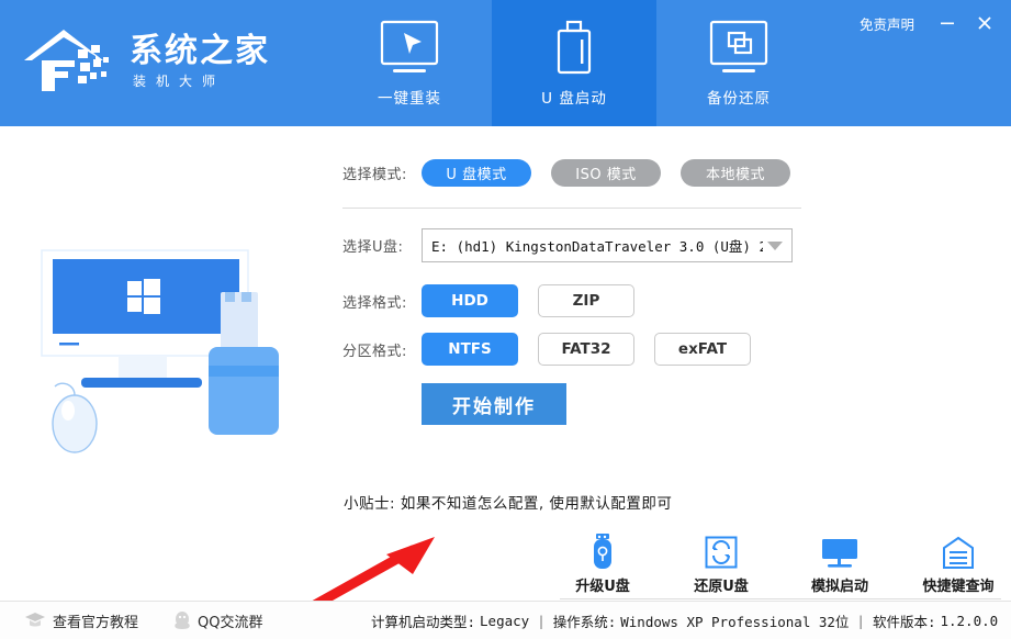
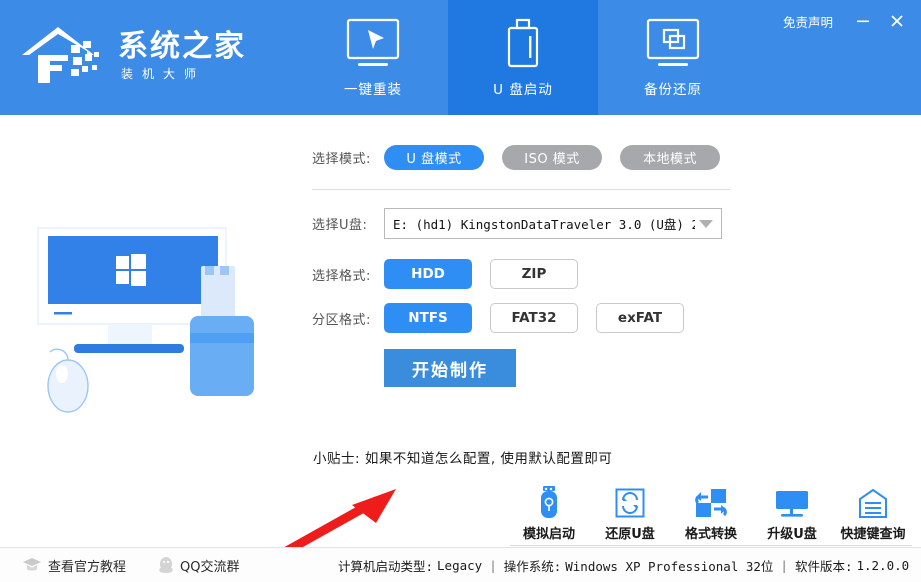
  系统之家
  装机大师
  一键重装
  U 盘启动
  备份还原
  免责声明
  选择模式:
  U 盘模式
  ISO 模式
  本地模式
  选择U盘:
  E: (hd1) KingstonDataTraveler 3.0 (U盘)
  选择格式:
  HDD
  ZIP
  分区格式:
  NTFS
  FAT32
  exFAT
  开始制作
  小贴士: 如果不知道怎么配置, 使用默认配置即可
- 升级U盘
+ 模拟启动
  还原U盘
+ 格式转换
- 模拟启动
+ 升级U盘
  快捷键查询
  查看官方教程
  QQ交流群
  计算机启动类型:
  Legacy
  |
  操作系统:
  Windows XP Professional 32位
  |
  软件版本:
  1.2.0.0
